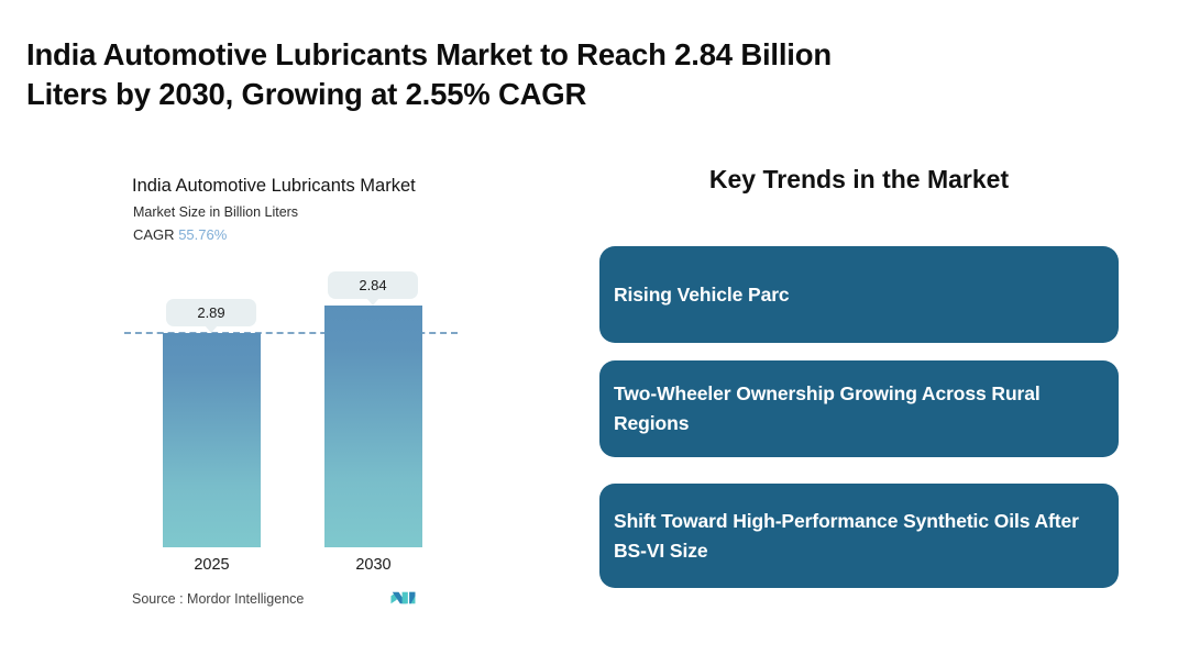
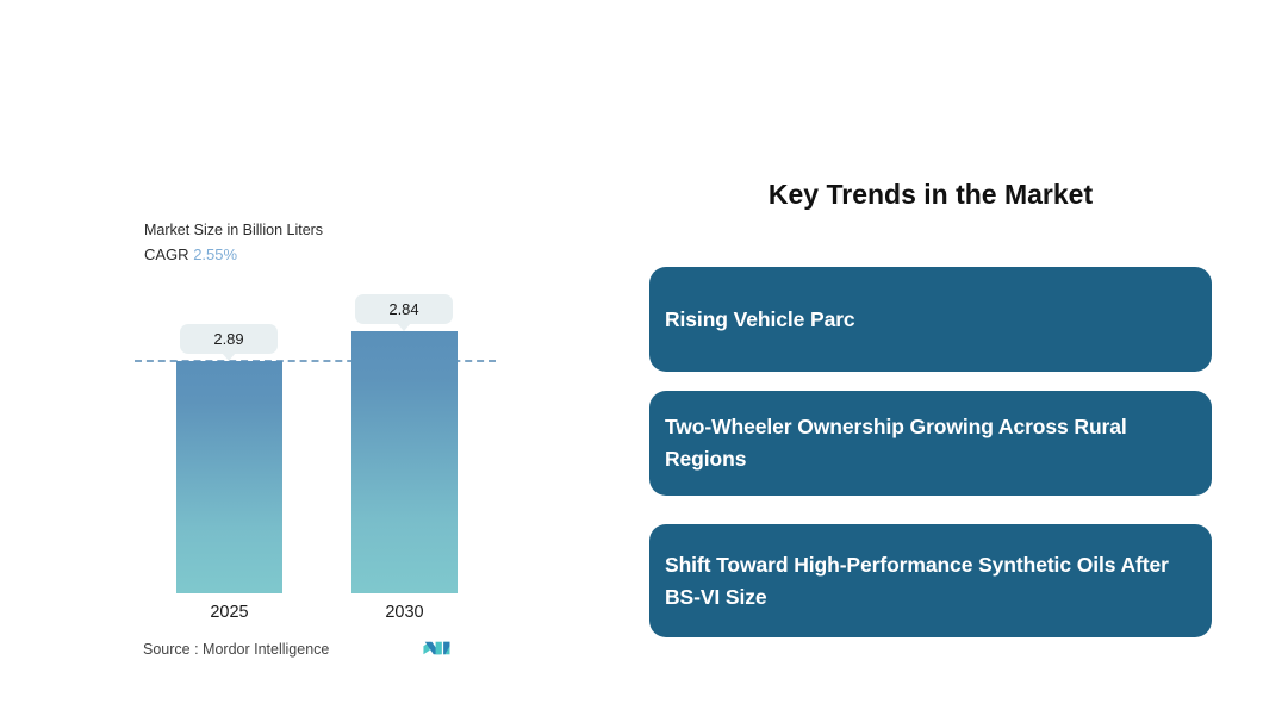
- India Automotive Lubricants Market to Reach 2.84 Billion Liters by 2030, Growing at 2.55% CAGR
- India Automotive Lubricants Market
  Market Size in Billion Liters
- CAGR 55.76%
+ CAGR 2.55%
  2.89
  2.84
  2025
  2030
  Source : Mordor Intelligence
  Key Trends in the Market
  Rising Vehicle Parc
  Two-Wheeler Ownership Growing Across Rural Regions
  Shift Toward High-Performance Synthetic Oils After BS-VI Size
